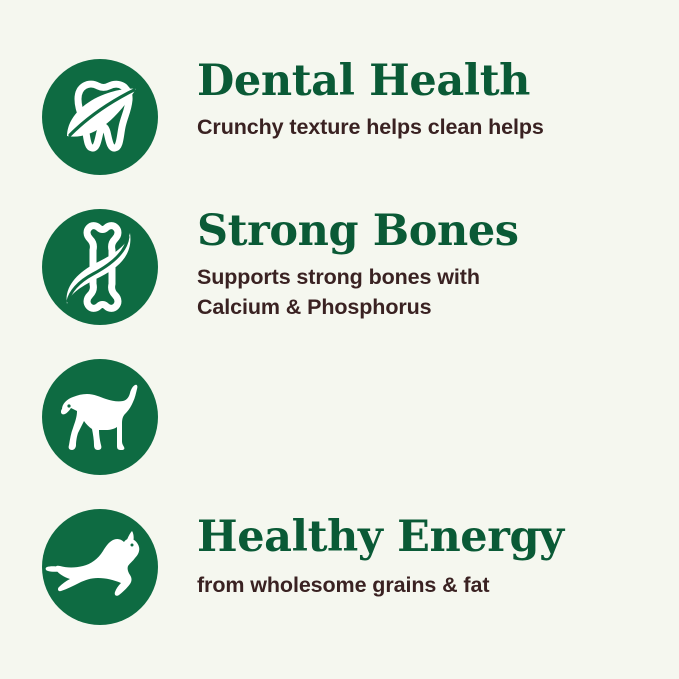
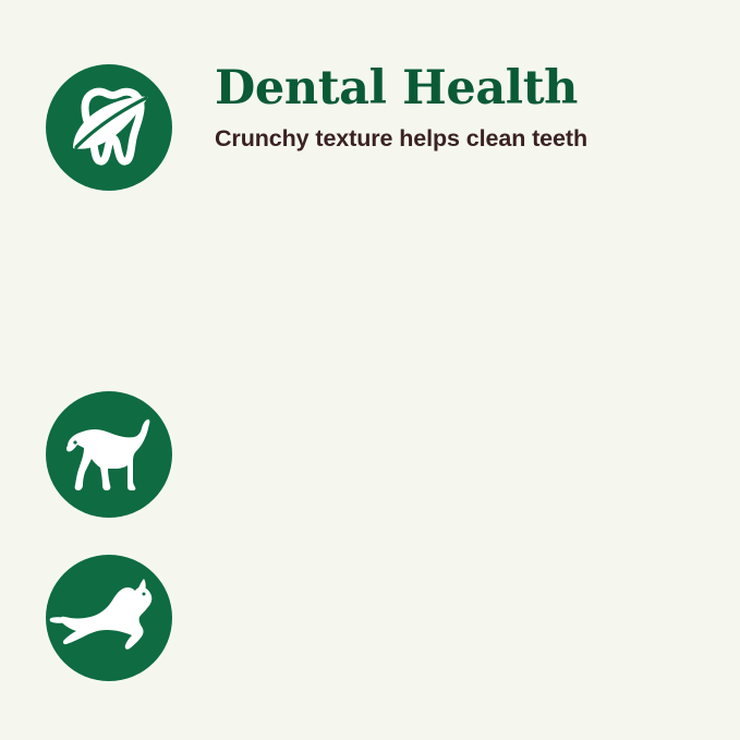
  Dental Health
- Crunchy texture helps clean helps
+ Crunchy texture helps clean teeth
- Strong Bones
- Supports strong bones with
- Calcium & Phosphorus
- Healthy Energy
- from wholesome grains & fat
